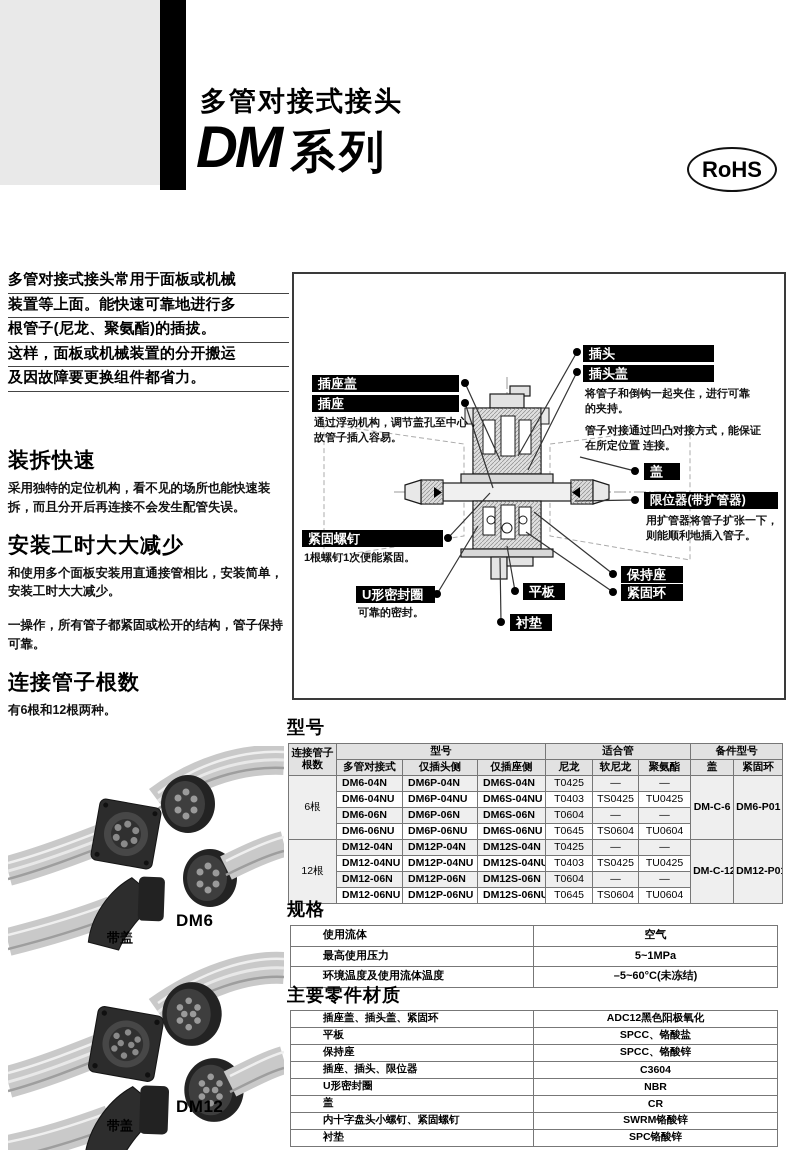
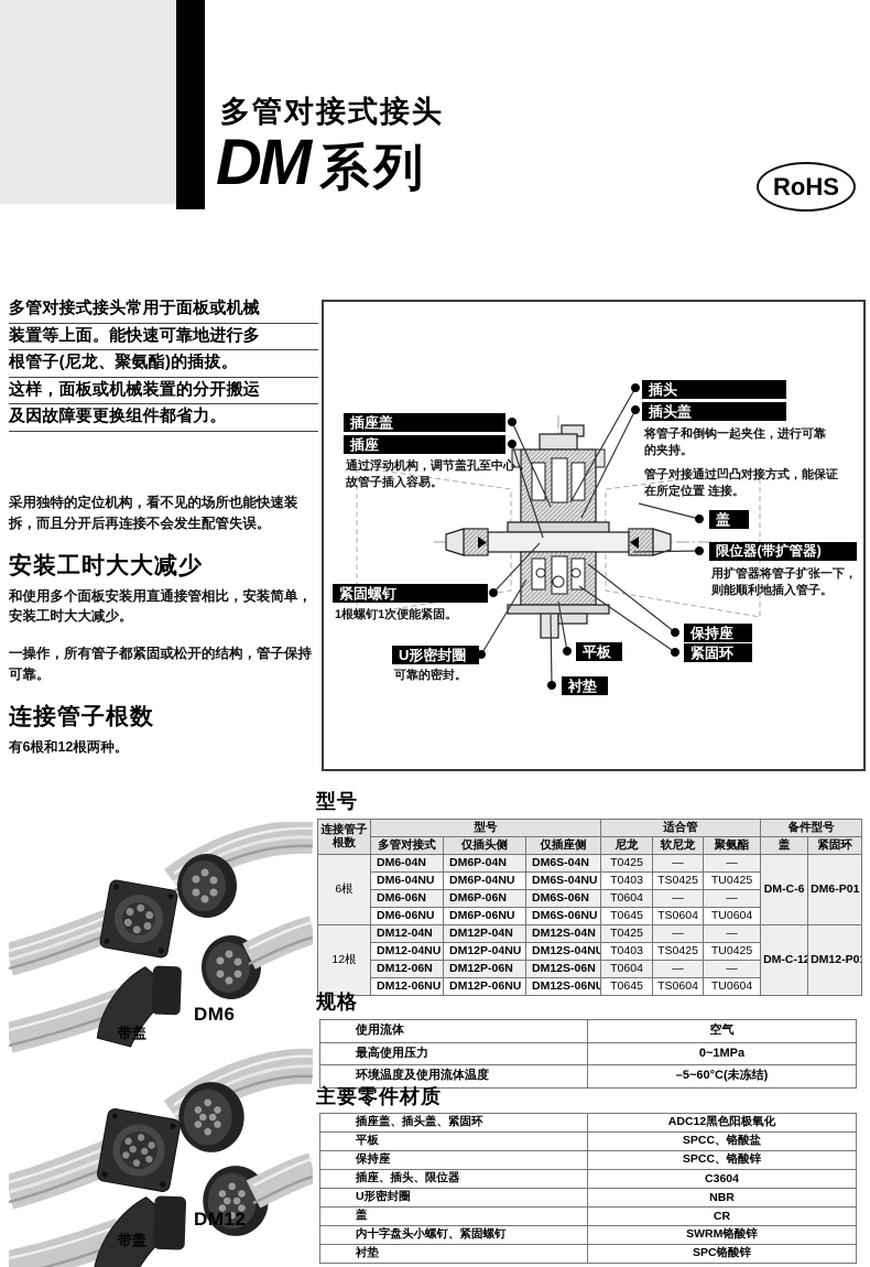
  多管对接式接头
  DM 系列
  RoHS
  多管对接式接头常用于面板或机械
  装置等上面。能快速可靠地进行多
  根管子(尼龙、聚氨酯)的插拔。
  这样，面板或机械装置的分开搬运
  及因故障要更换组件都省力。
- 装拆快速
  采用独特的定位机构，看不见的场所也能快速装拆，而且分开后再连接不会发生配管失误。
  安装工时大大减少
  和使用多个面板安装用直通接管相比，安装简单，安装工时大大减少。
  一操作，所有管子都紧固或松开的结构，管子保持可靠。
  连接管子根数
  有6根和12根两种。
  插座盖
  插座
  通过浮动机构，调节盖孔至中心，故管子插入容易。
  插头
  插头盖
  将管子和倒钩一起夹住，进行可靠的夹持。
  管子对接通过凹凸对接方式，能保证在所定位置 连接。
  盖
  限位器(带扩管器)
  用扩管器将管子扩张一下，则能顺利地插入管子。
  紧固螺钉
  1根螺钉1次便能紧固。
  U形密封圈
  可靠的密封。
  平板
  保持座
  紧固环
  衬垫
  DM6
  带盖
  DM12
  带盖
  型号
  连接管子根数	型号	适合管	备件型号
  多管对接式	仅插头侧	仅插座侧	尼龙	软尼龙	聚氨酯	盖	紧固环
  6根	DM6-04N	DM6P-04N	DM6S-04N	T0425	—	—	DM-C-6	DM6-P01
  DM6-04NU	DM6P-04NU	DM6S-04NU	T0403	TS0425	TU0425
  DM6-06N	DM6P-06N	DM6S-06N	T0604	—	—
  DM6-06NU	DM6P-06NU	DM6S-06NU	T0645	TS0604	TU0604
  12根	DM12-04N	DM12P-04N	DM12S-04N	T0425	—	—	DM-C-12	DM12-P0
  DM12-04NU	DM12P-04NU	DM12S-04NU	T0403	TS0425	TU0425
  DM12-06N	DM12P-06N	DM12S-06N	T0604	—	—
  DM12-06NU	DM12P-06NU	DM12S-06NU	T0645	TS0604	TU0604
  规格
  使用流体	空气
- 最高使用压力	5~1MPa
+ 最高使用压力	0~1MPa
  环境温度及使用流体温度	–5~60°C(未冻结)
  主要零件材质
  插座盖、插头盖、紧固环	ADC12黑色阳极氧化
  平板	SPCC、铬酸盐
  保持座	SPCC、铬酸锌
  插座、插头、限位器	C3604
  U形密封圈	NBR
  盖	CR
  内十字盘头小螺钉、紧固螺钉	SWRM铬酸锌
  衬垫	SPC铬酸锌
